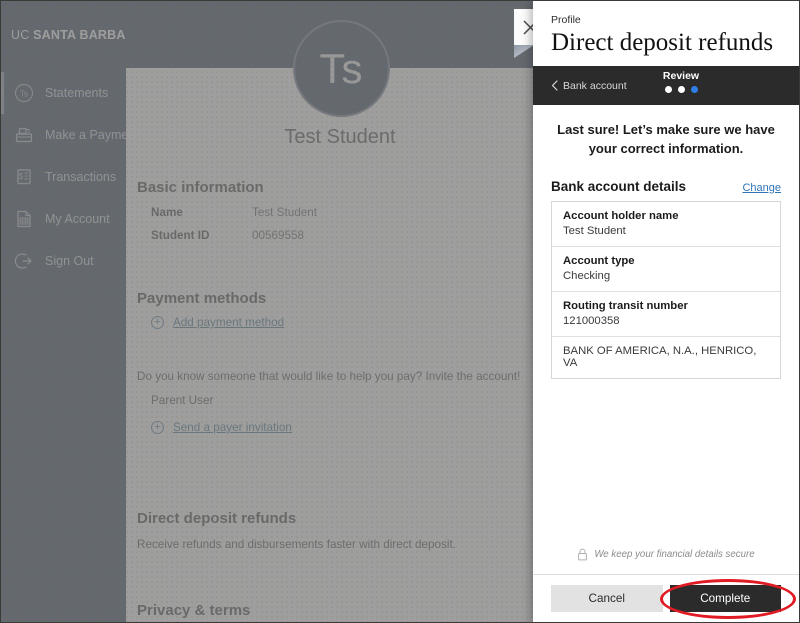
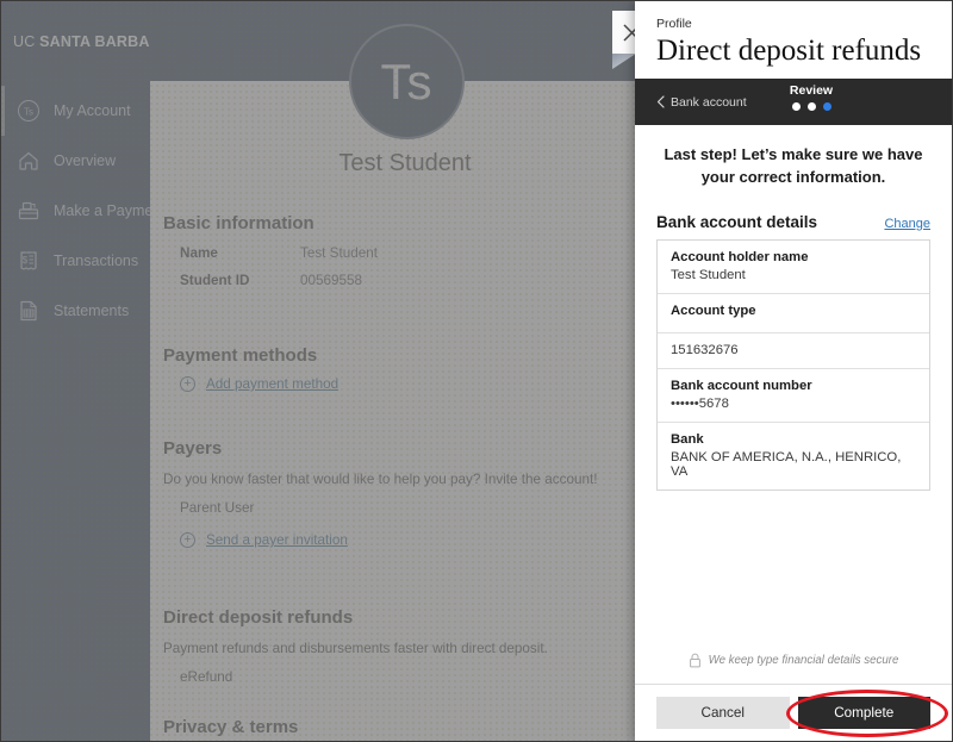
  UC SANTA BARBA
  Ts
- Statements
+ My Account
+ Overview
  Make a Payme
  $
  Transactions
- My Account
+ Statements
- Sign Out
  Ts
  Test Student
  Basic information
  Name
  Test Student
  Student ID
  00569558
  Payment methods
  +
  Add payment method
+ Payers
- Do you know someone that would like to help you pay? Invite the account!
+ Do you know faster that would like to help you pay? Invite the account!
  Parent User
  +
  Send a payer invitation
  Direct deposit refunds
- Receive refunds and disbursements faster with direct deposit.
+ Payment refunds and disbursements faster with direct deposit.
+ eRefund
  Privacy & terms
  Profile
  Direct deposit refunds
  Bank account
  Review
- Last sure! Let’s make sure we have your correct information.
+ Last step! Let’s make sure we have your correct information.
  Bank account details
  Change
  Account holder name
  Test Student
  Account type
- Checking
- Routing transit number
- 121000358
+ 151632676
+ Bank account number
+ ••••••5678
+ Bank
  BANK OF AMERICA, N.A., HENRICO, VA
- We keep your financial details secure
+ We keep type financial details secure
  Cancel
  Complete
